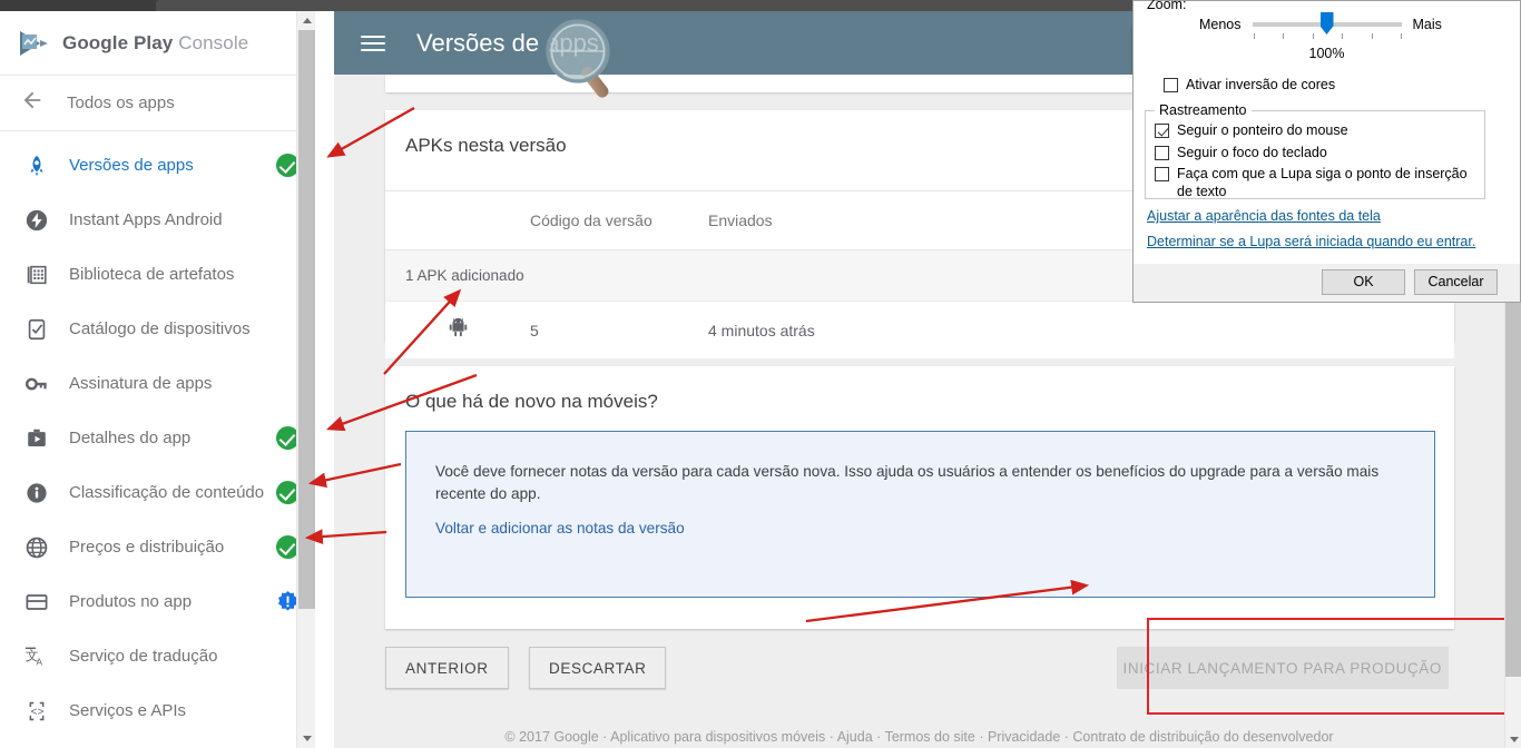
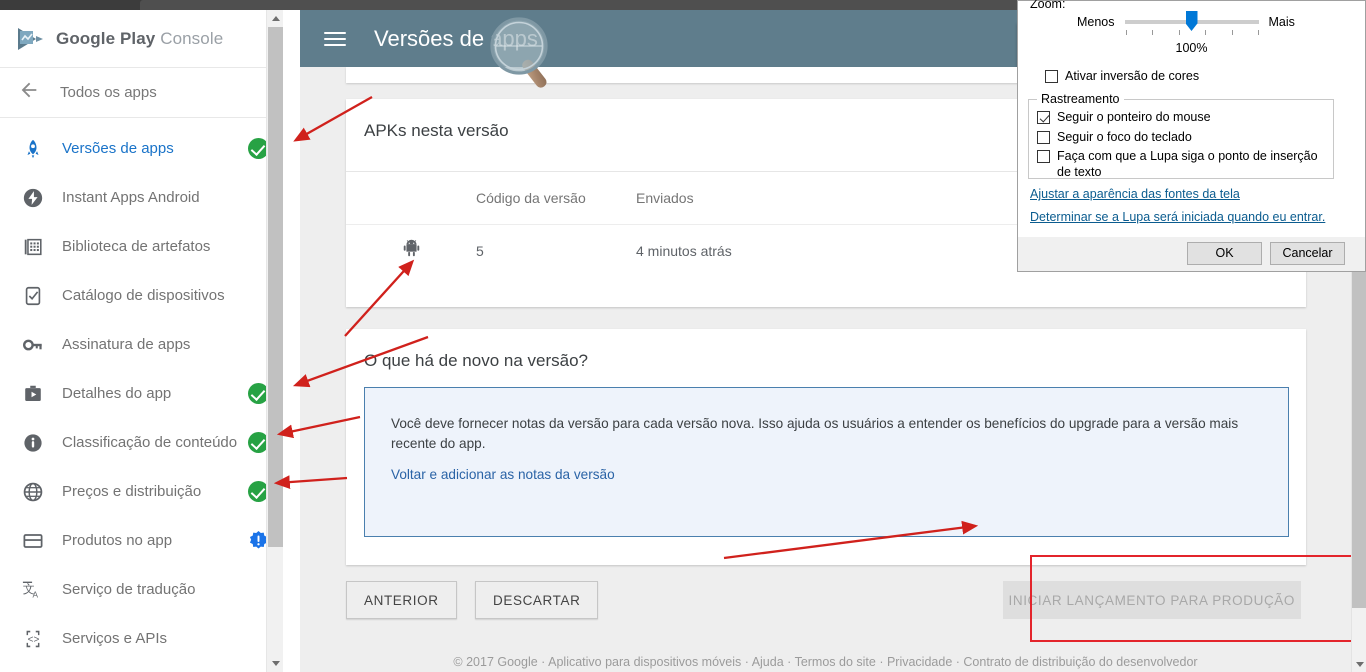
  Google Play Console
  Todos os apps
  Versões de apps
  Instant Apps Android
  Biblioteca de artefatos
  Catálogo de dispositivos
  Assinatura de apps
  Detalhes do app
  Classificação de conteúdo
  Preços e distribuição
  Produtos no app
  文
  A
  Serviço de tradução
  <>
  Serviços e APIs
  Versões depps
  APKs nesta versão
  Código da versão
  Enviados
- 1 APK adicionado
  5
  4 minutos atrás
- O que há de novo na móveis?
+ O que há de novo na versão?
  Você deve fornecer notas da versão para cada versão nova. Isso ajuda os usuários a entender os benefícios do upgrade para a versão mais recente do app.
  Voltar e adicionar as notas da versão
  ANTERIOR DESCARTAR
  INICIAR LANÇAMENTO PARA PRODUÇÃO
  © 2017 Google · Aplicativo para dispositivos móveis · Ajuda · Termos do site · Privacidade · Contrato de distribuição do desenvolvedor
  Zoom:
  Menos
  Mais
  100%
  Ativar inversão de cores
  Rastreamento
  Seguir o ponteiro do mouse
  Seguir o foco do teclado
  Faça com que a Lupa siga o ponto de inserção de texto
  Ajustar a aparência das fontes da tela
  Determinar se a Lupa será iniciada quando eu entrar.
  OK
  Cancelar
